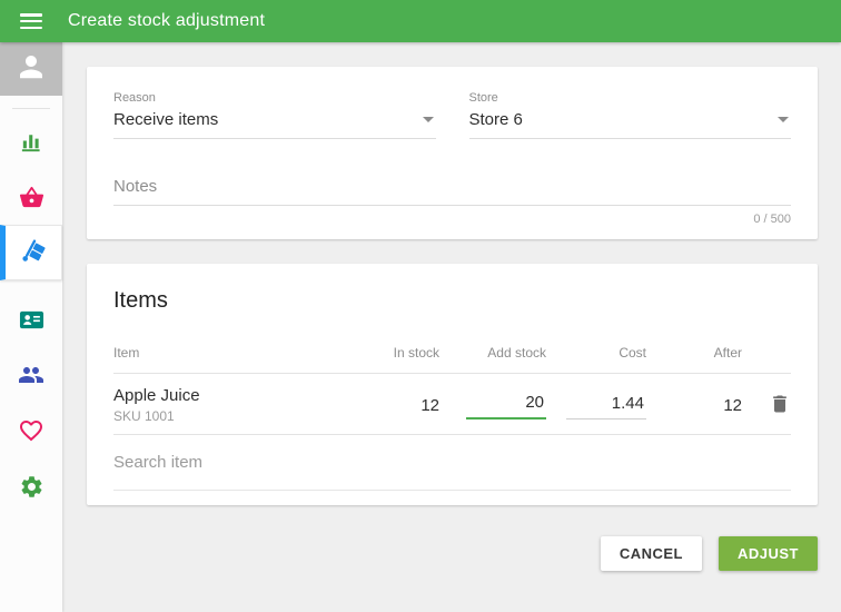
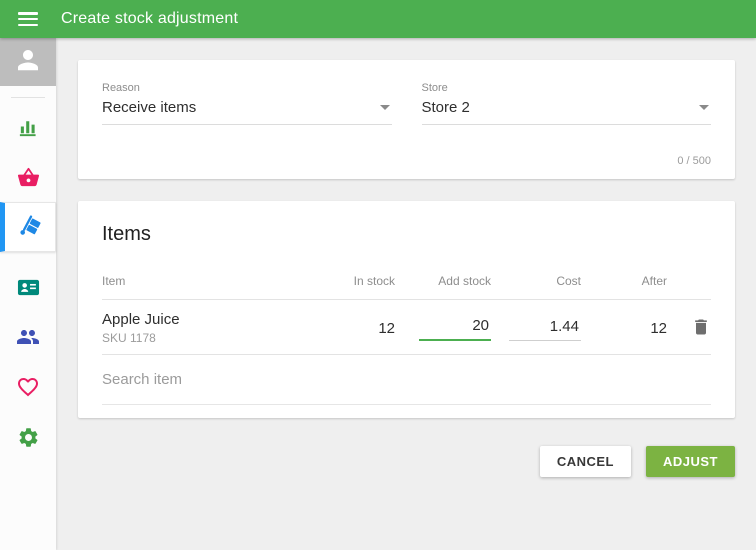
  Create stock adjustment
  Reason
  Receive items
  Store
- Store 6
+ Store 2
- Notes
  0 / 500
  Items
  Item
  In stock
  Add stock
  Cost
  After
  Apple Juice
- SKU 1001
+ SKU 1178
  12
  20
  1.44
  12
  Search item
  CANCEL
  ADJUST
